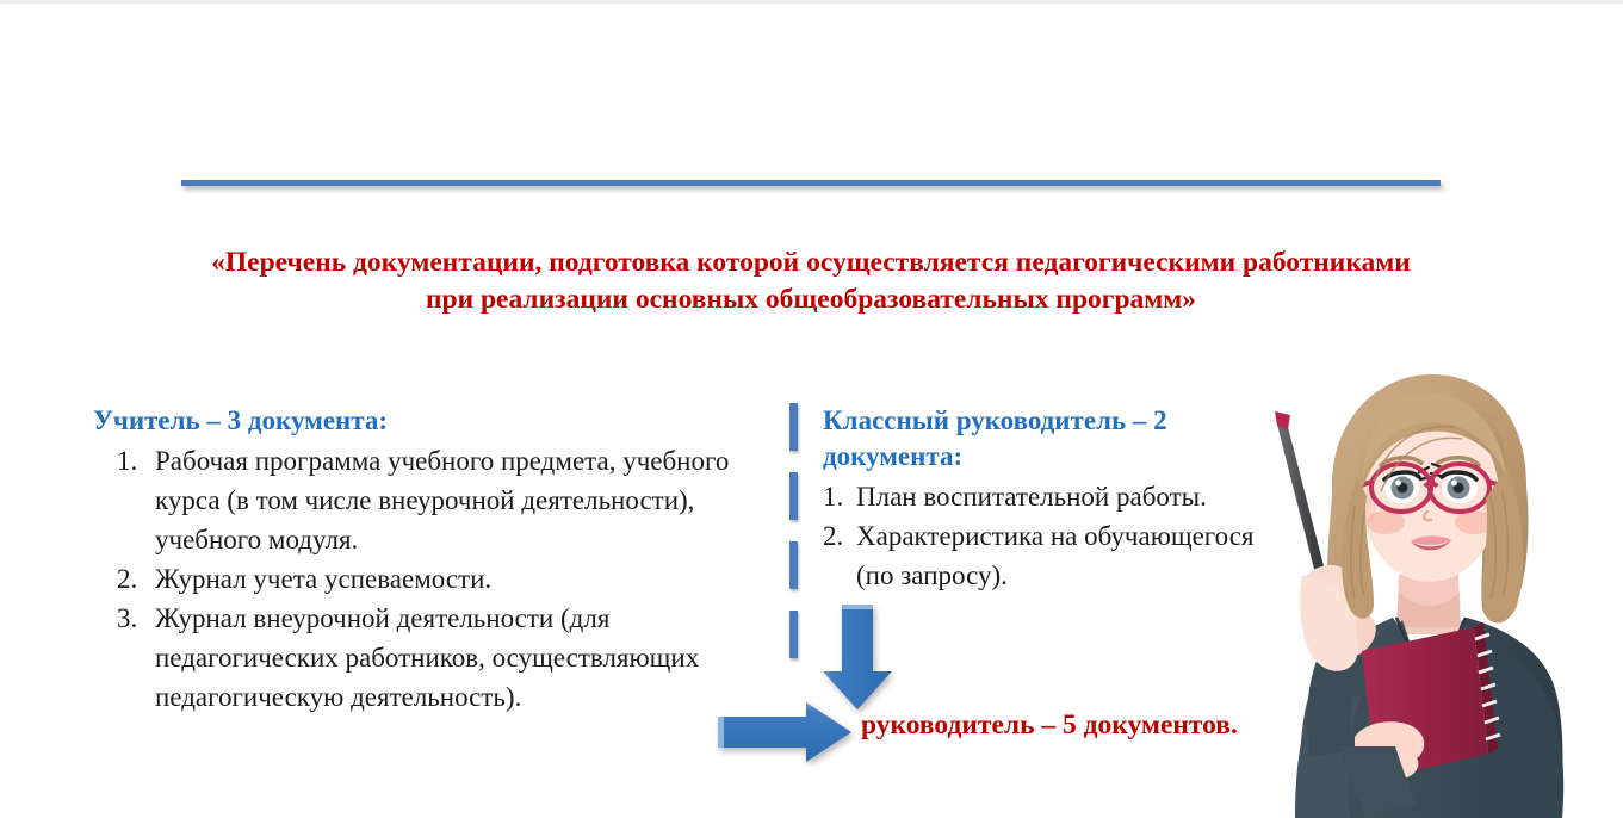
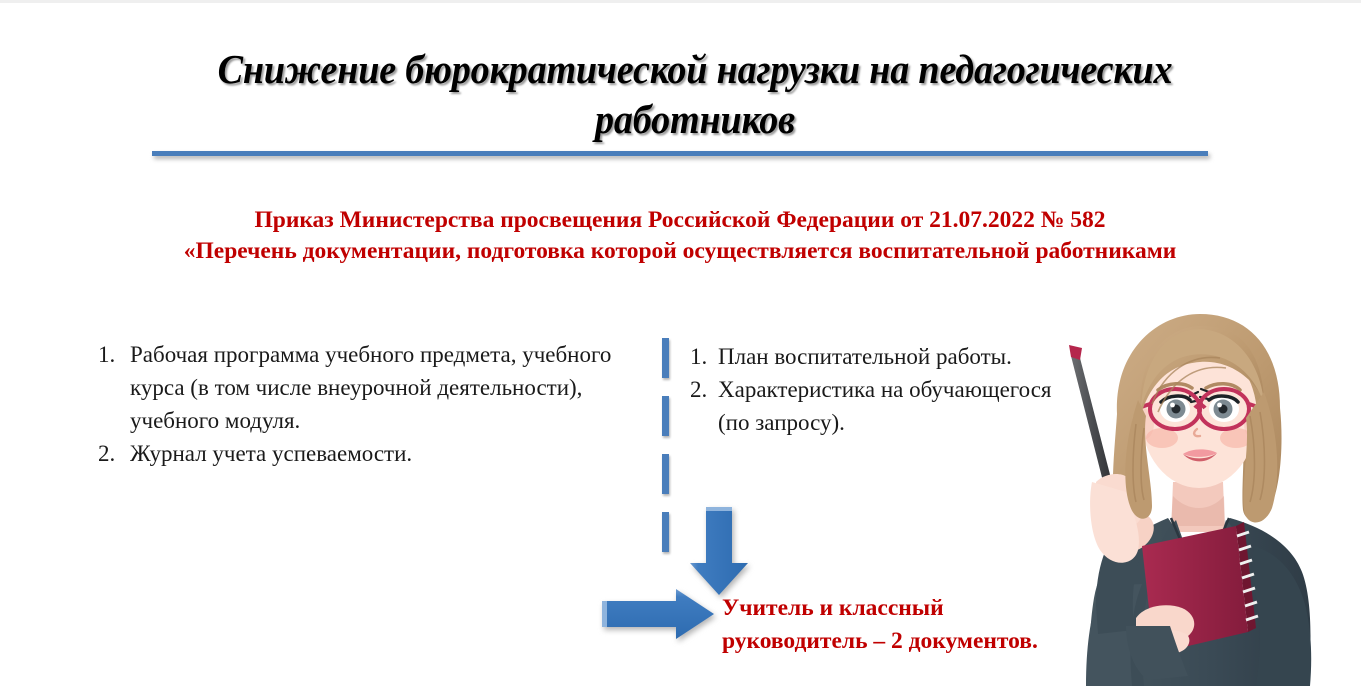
+ Снижение бюрократической нагрузки на педагогических работников
+ Приказ Министерства просвещения Российской Федерации от 21.07.2022 № 582
- «Перечень документации, подготовка которой осуществляется педагогическими работниками
+ «Перечень документации, подготовка которой осуществляется воспитательной работниками
- при реализации основных общеобразовательных программ»
- Учитель – 3 документа:
  1.
  Рабочая программа учебного предмета, учебного курса (в том числе внеурочной деятельности), учебного модуля.
  2.
  Журнал учета успеваемости.
- 3.
- Журнал внеурочной деятельности (для педагогических работников, осуществляющих педагогическую деятельность).
- Классный руководитель – 2 документа:
  1.
  План воспитательной работы.
  2.
  Характеристика на обучающегося (по запросу).
+ Учитель и классный
- руководитель – 5 документов.
+ руководитель – 2 документов.
